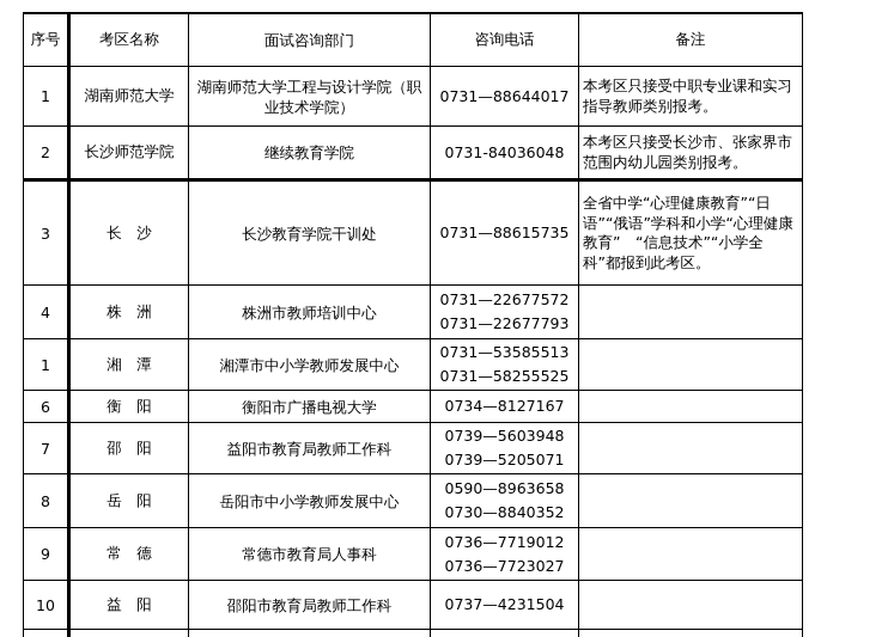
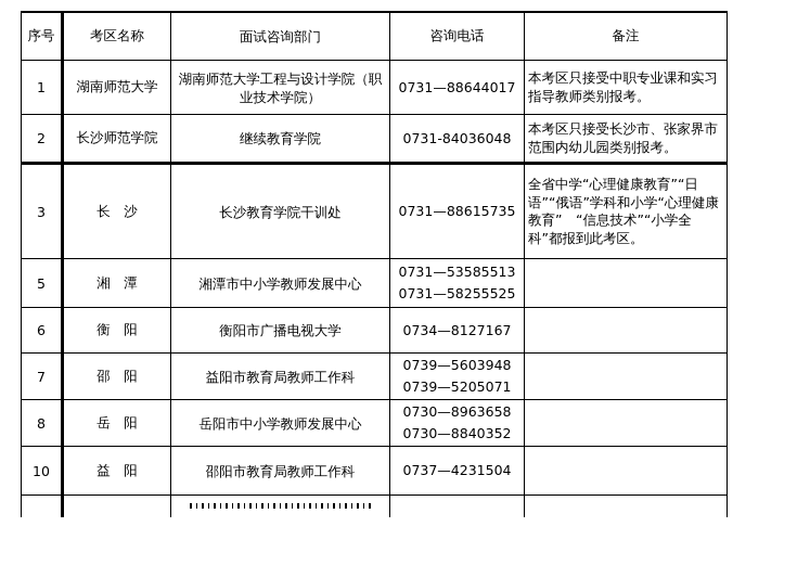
  序号	考区名称	面试咨询部门	咨询电话	备注
  1	湖南师范大学	湖南师范大学工程与设计学院（职业技术学院）	0731—88644017	本考区只接受中职专业课和实习指导教师类别报考。
  2	长沙师范学院	继续教育学院	0731-84036048	本考区只接受长沙市、张家界市范围内幼儿园类别报考。
  3	长 沙	长沙教育学院干训处	0731—88615735	全省中学“心理健康教育”“日语”“俄语”学科和小学“心理健康教育” “信息技术”“小学全科”都报到此考区。
- 4	株 洲	株洲市教师培训中心	0731—226775720731—22677793
- 1	湘 潭	湘潭市中小学教师发展中心	0731—535855130731—58255525
+ 5	湘 潭	湘潭市中小学教师发展中心	0731—535855130731—58255525
  6	衡 阳	衡阳市广播电视大学	0734—8127167
  7	邵 阳	益阳市教育局教师工作科	0739—56039480739—5205071
- 8	岳 阳	岳阳市中小学教师发展中心	0590—89636580730—8840352
+ 8	岳 阳	岳阳市中小学教师发展中心	0730—89636580730—8840352
- 9	常 德	常德市教育局人事科	0736—77190120736—7723027
  10	益 阳	邵阳市教育局教师工作科	0737—4231504
